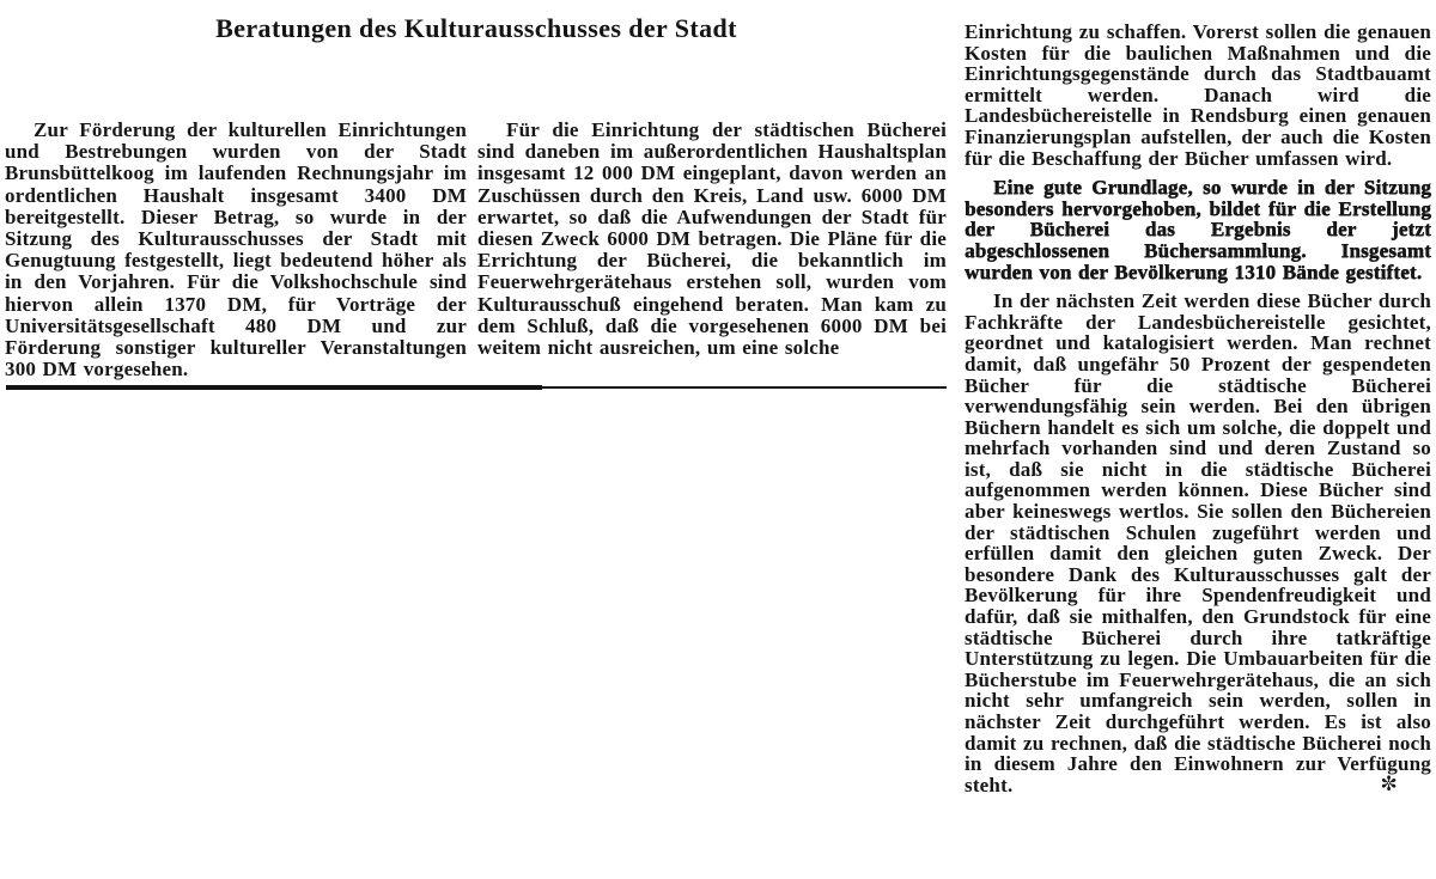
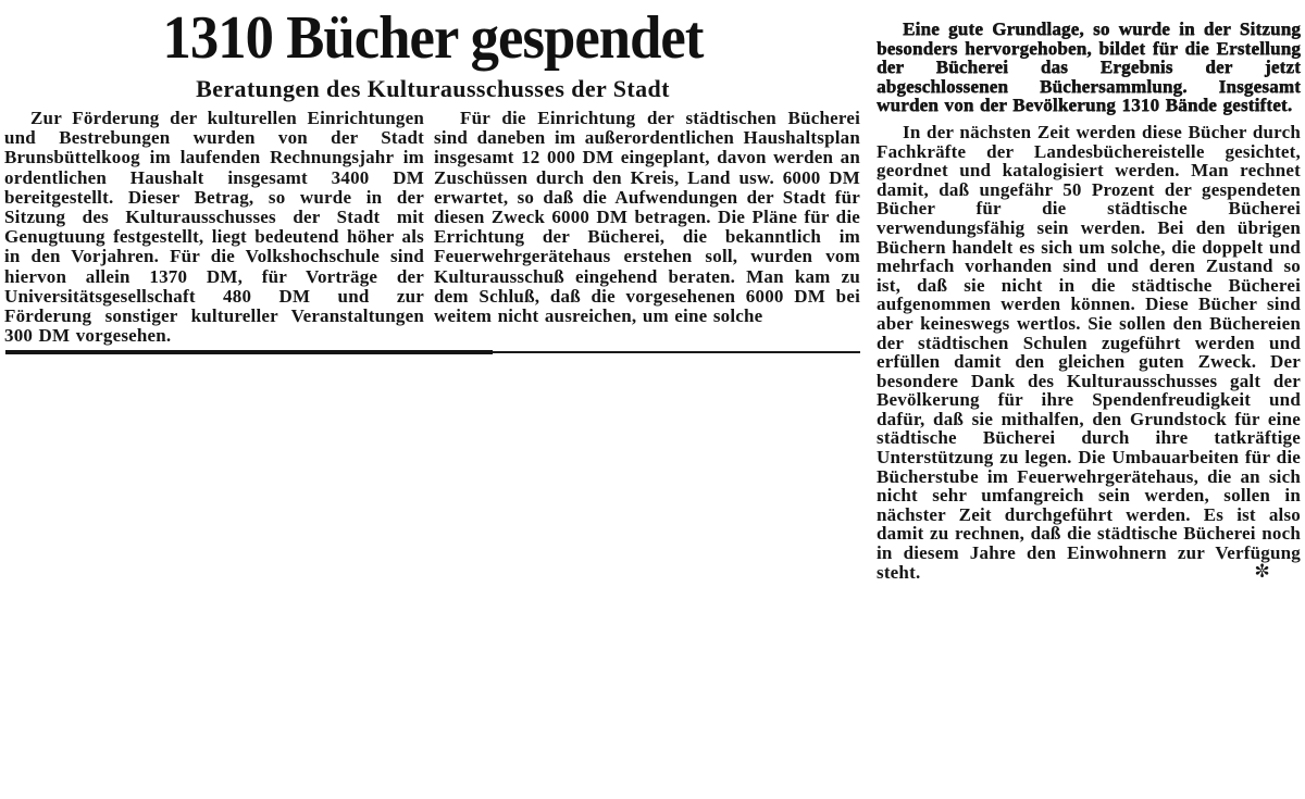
+ 1310 Bücher gespendet
  Beratungen des Kulturausschusses der Stadt
  Zur Förderung der kulturellen Einrichtungen und Bestrebungen wurden von der Stadt Brunsbüttelkoog im laufenden Rechnungsjahr im ordentlichen Haushalt insgesamt 3400 DM bereitgestellt. Dieser Betrag, so wurde in der Sitzung des Kulturausschusses der Stadt mit Genugtuung festgestellt, liegt bedeutend höher als in den Vorjahren. Für die Volkshochschule sind hiervon allein 1370 DM, für Vorträge der Universitätsgesellschaft 480 DM und zur Förderung sonstiger kultureller Veranstaltungen 300 DM vorgesehen.
  Für die Einrichtung der städtischen Bücherei sind daneben im außerordentlichen Haushaltsplan insgesamt 12 000 DM eingeplant, davon werden an Zuschüssen durch den Kreis, Land usw. 6000 DM erwartet, so daß die Aufwendungen der Stadt für diesen Zweck 6000 DM betragen. Die Pläne für die Errichtung der Bücherei, die bekanntlich im Feuerwehrgerätehaus erstehen soll, wurden vom Kulturausschuß eingehend beraten. Man kam zu dem Schluß, daß die vorgesehenen 6000 DM bei weitem nicht ausreichen, um eine solche
- Einrichtung zu schaffen. Vorerst sollen die genauen Kosten für die baulichen Maßnahmen und die Einrichtungsgegenstände durch das Stadtbauamt ermittelt werden. Danach wird die Landesbüchereistelle in Rendsburg einen genauen Finanzierungsplan aufstellen, der auch die Kosten für die Beschaffung der Bücher umfassen wird.
  Eine gute Grundlage, so wurde in der Sitzung besonders hervorgehoben, bildet für die Erstellung der Bücherei das Ergebnis der jetzt abgeschlossenen Büchersammlung. Insgesamt wurden von der Bevölkerung 1310 Bände gestiftet.
  In der nächsten Zeit werden diese Bücher durch Fachkräfte der Landesbüchereistelle gesichtet, geordnet und katalogisiert werden. Man rechnet damit, daß ungefähr 50 Prozent der gespendeten Bücher für die städtische Bücherei verwendungsfähig sein werden. Bei den übrigen Büchern handelt es sich um solche, die doppelt und mehrfach vorhanden sind und deren Zustand so ist, daß sie nicht in die städtische Bücherei aufgenommen werden können. Diese Bücher sind aber keineswegs wertlos. Sie sollen den Büchereien der städtischen Schulen zugeführt werden und erfüllen damit den gleichen guten Zweck. Der besondere Dank des Kulturausschusses galt der Bevölkerung für ihre Spendenfreudigkeit und dafür, daß sie mithalfen, den Grundstock für eine städtische Bücherei durch ihre tatkräftige Unterstützung zu legen. Die Umbauarbeiten für die Bücherstube im Feuerwehrgerätehaus, die an sich nicht sehr umfangreich sein werden, sollen in nächster Zeit durchgeführt werden. Es ist also damit zu rechnen, daß die städtische Bücherei noch in diesem Jahre den Einwohnern zur Verfügung steht.
  ✼
